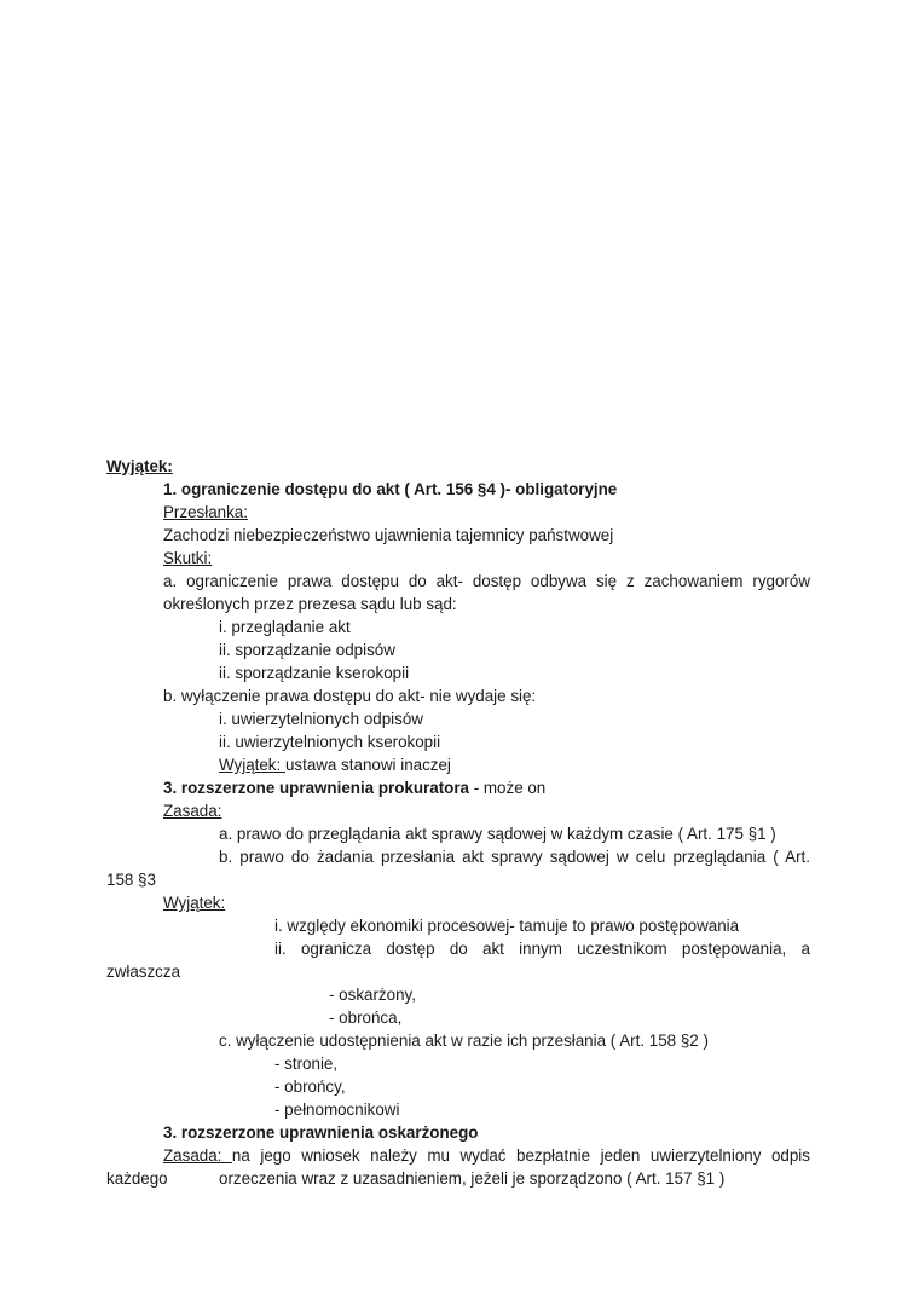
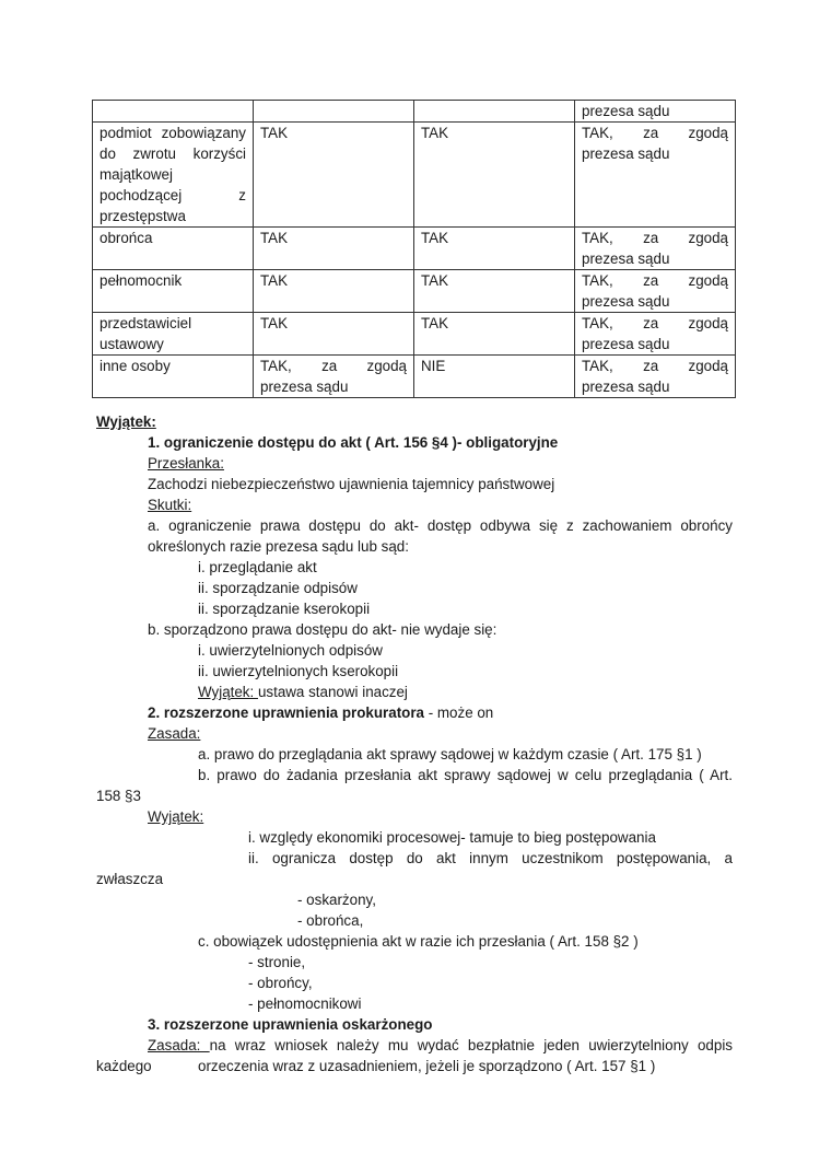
+ 			prezesa sądu
+ podmiot zobowiązany do zwrotu korzyści majątkowej pochodzącej z przestępstwa	TAK	TAK	TAK, za zgodą prezesa sądu
+ obrońca	TAK	TAK	TAK, za zgodą prezesa sądu
+ pełnomocnik	TAK	TAK	TAK, za zgodą prezesa sądu
+ przedstawiciel ustawowy	TAK	TAK	TAK, za zgodą prezesa sądu
+ inne osoby	TAK, za zgodą prezesa sądu	NIE	TAK, za zgodą prezesa sądu
  Wyjątek:
  1. ograniczenie dostępu do akt ( Art. 156 §4 )- obligatoryjne
  Przesłanka:
  Zachodzi niebezpieczeństwo ujawnienia tajemnicy państwowej
  Skutki:
- a. ograniczenie prawa dostępu do akt- dostęp odbywa się z zachowaniem rygorów
+ a. ograniczenie prawa dostępu do akt- dostęp odbywa się z zachowaniem obrońcy
- określonych przez prezesa sądu lub sąd:
+ określonych razie prezesa sądu lub sąd:
  i. przeglądanie akt
  ii. sporządzanie odpisów
  ii. sporządzanie kserokopii
- b. wyłączenie prawa dostępu do akt- nie wydaje się:
+ b. sporządzono prawa dostępu do akt- nie wydaje się:
  i. uwierzytelnionych odpisów
  ii. uwierzytelnionych kserokopii
  Wyjątek: ustawa stanowi inaczej
- 3. rozszerzone uprawnienia prokuratora - może on
+ 2. rozszerzone uprawnienia prokuratora - może on
  Zasada:
  a. prawo do przeglądania akt sprawy sądowej w każdym czasie ( Art. 175 §1 )
  b. prawo do żadania przesłania akt sprawy sądowej w celu przeglądania ( Art.
  158 §3
  Wyjątek:
- i. względy ekonomiki procesowej- tamuje to prawo postępowania
+ i. względy ekonomiki procesowej- tamuje to bieg postępowania
  ii. ogranicza dostęp do akt innym uczestnikom postępowania, a
  zwłaszcza
  - oskarżony,
  - obrońca,
- c. wyłączenie udostępnienia akt w razie ich przesłania ( Art. 158 §2 )
+ c. obowiązek udostępnienia akt w razie ich przesłania ( Art. 158 §2 )
  - stronie,
  - obrońcy,
  - pełnomocnikowi
  3. rozszerzone uprawnienia oskarżonego
- Zasada: na jego wniosek należy mu wydać bezpłatnie jeden uwierzytelniony odpis
+ Zasada: na wraz wniosek należy mu wydać bezpłatnie jeden uwierzytelniony odpis
  każdego
  orzeczenia wraz z uzasadnieniem, jeżeli je sporządzono ( Art. 157 §1 )
